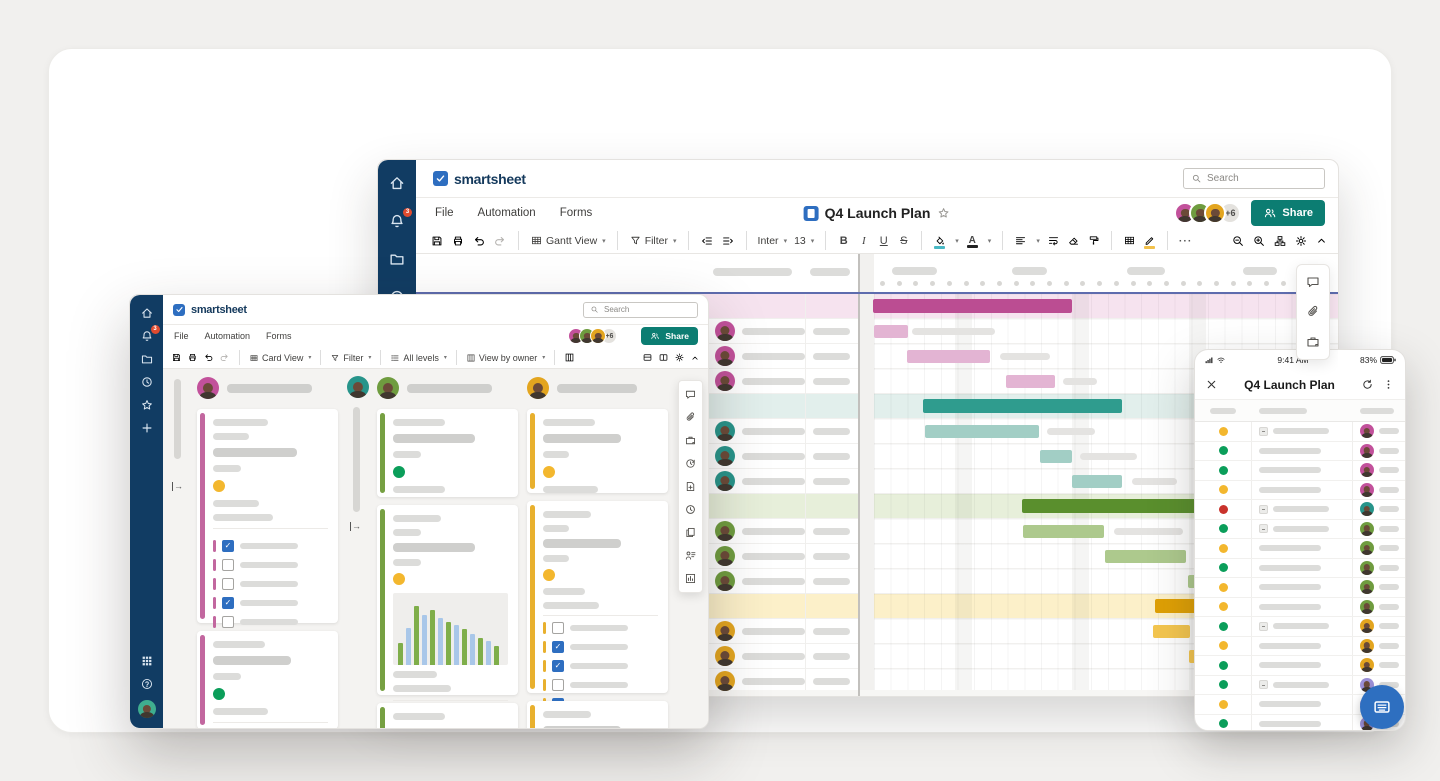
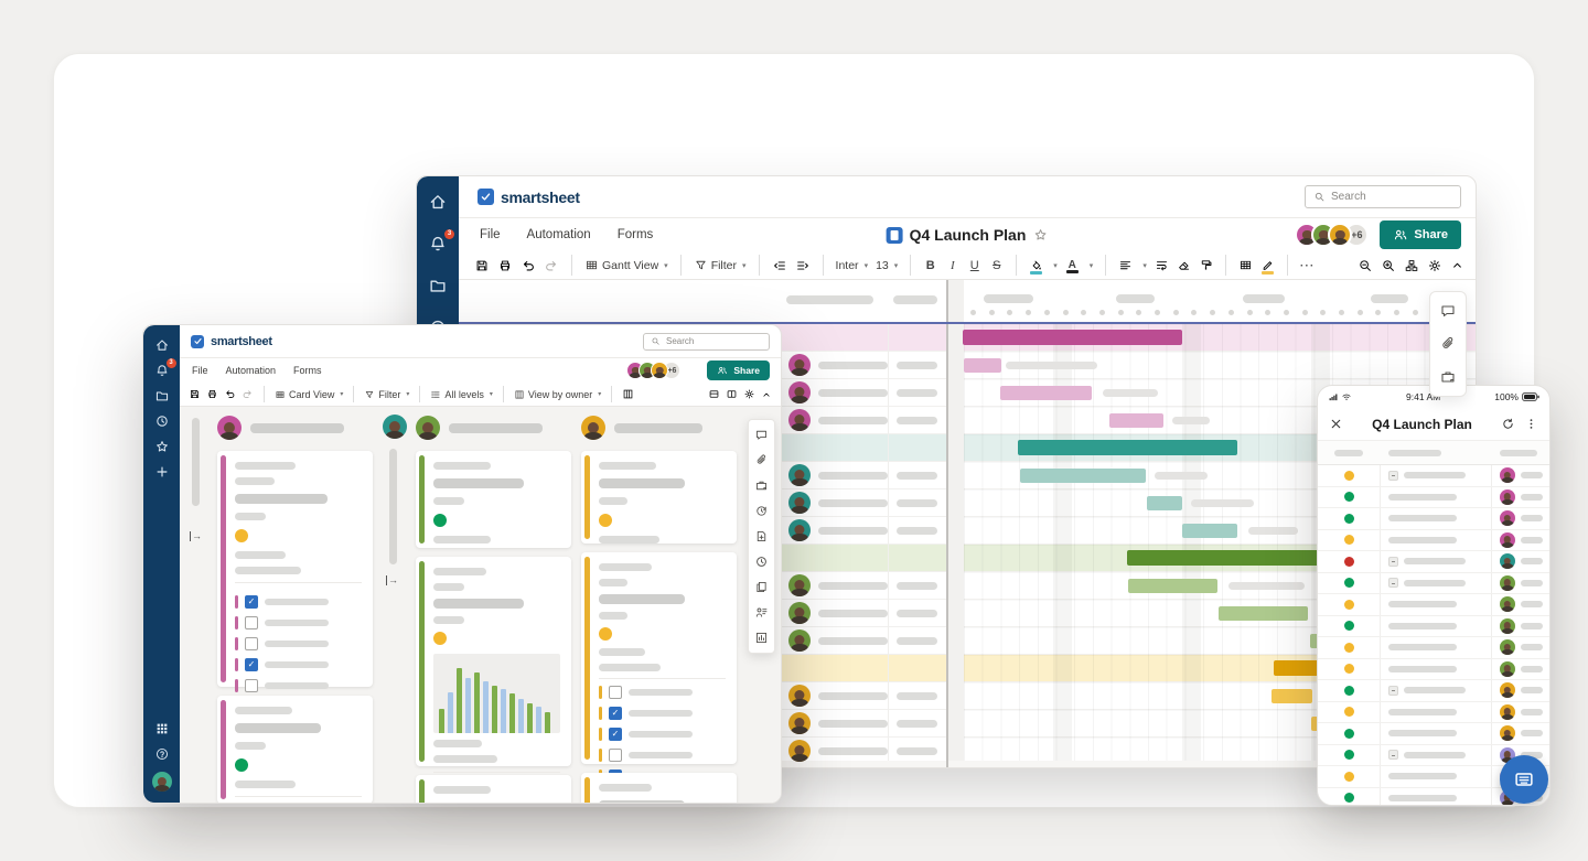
  smartsheet
  Search
  File
  Automation
  Forms
  Q4 Launch Plan
  +6
  Share
  Gantt View
  Filter
  Inter
  13
  B
  I
  U
  S
  A
  ···
  smartsheet
  Search
  File
  Automation
  Forms
  Share
  Card View
  Filter
  All levels
  View by owner
  →
  ✓
  ✓
  →
  ✓
  ✓
  9:41 AM
- 83%
+ 100%
  Q4 Launch Plan
